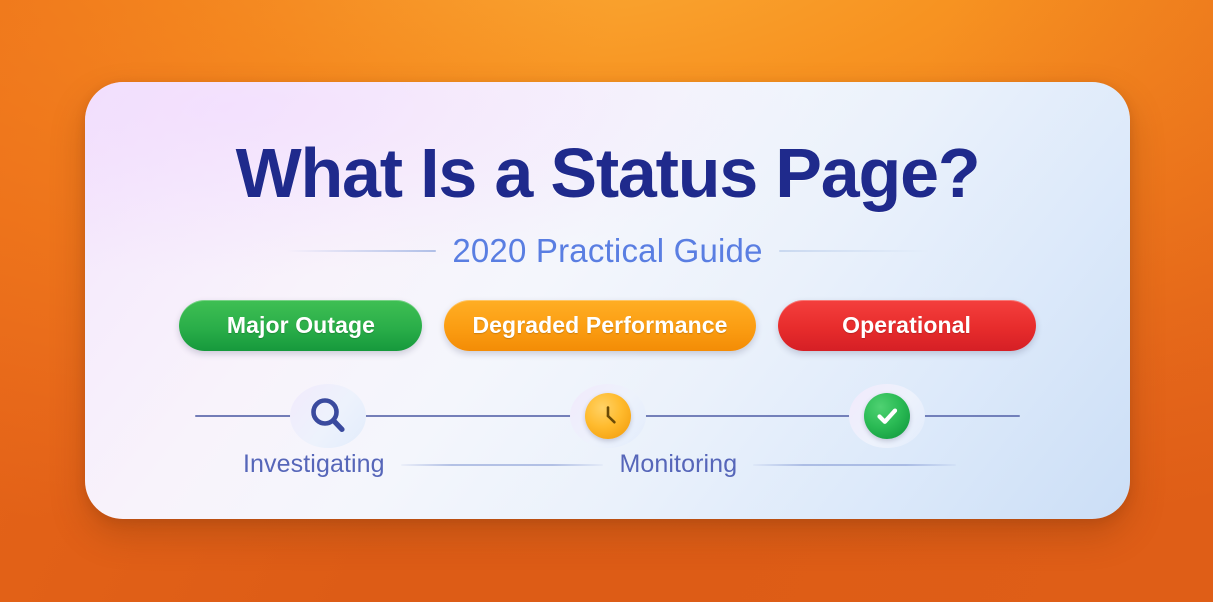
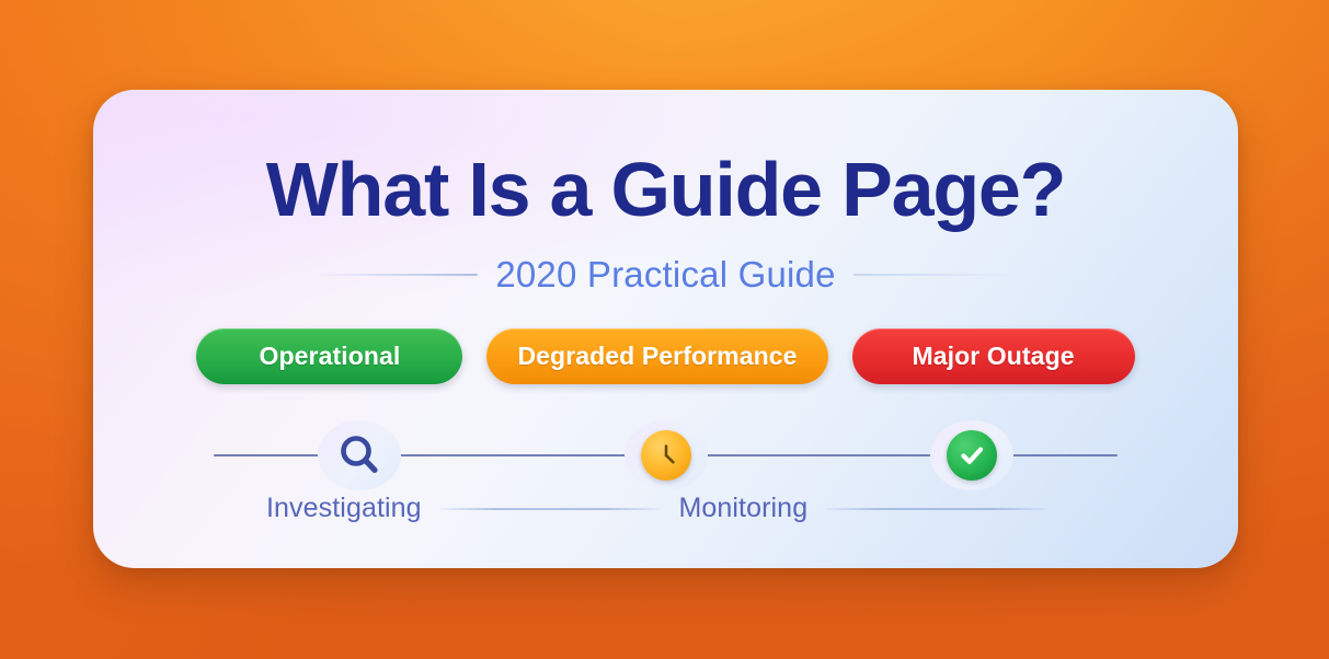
- What Is a Status Page?
+ What Is a Guide Page?
  2020 Practical Guide
- Major Outage
+ Operational
  Degraded Performance
- Operational
+ Major Outage
  Investigating
  Monitoring
